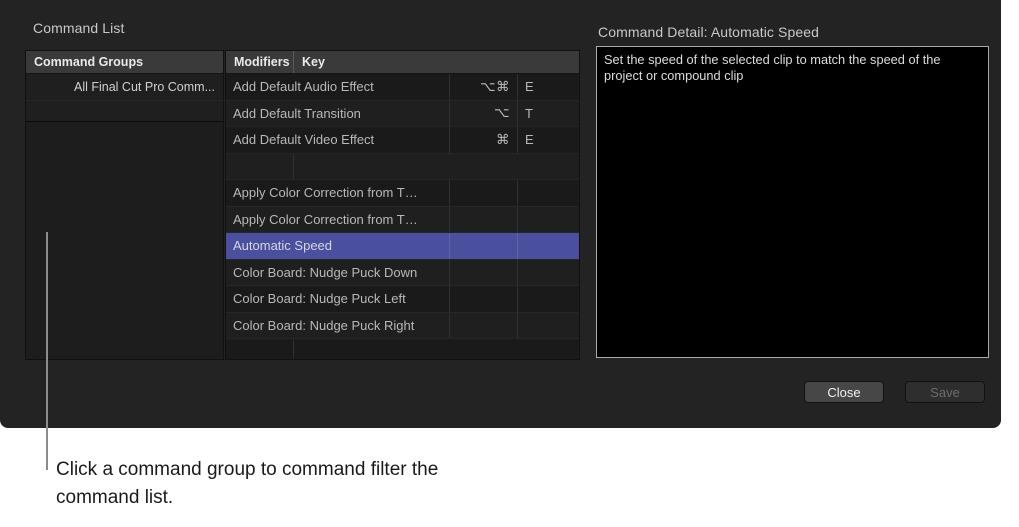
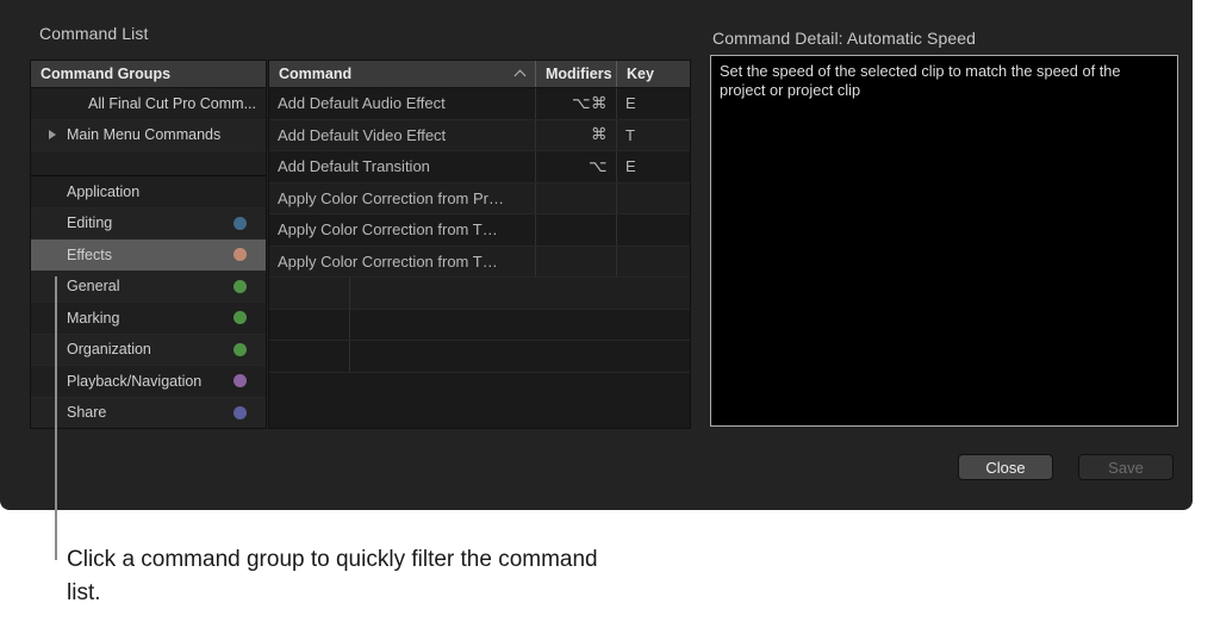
  Command List
  Command Detail: Automatic Speed
  Command Groups
  All Final Cut Pro Comm...
+ Main Menu Commands
+ Application
+ Editing
+ Effects
+ General
+ Marking
+ Organization
+ Playback/Navigation
+ Share
+ Command
  Modifiers
  Key
  Add Default Audio Effect
  ⌥⌘
  E
- Add Default Transition
+ Add Default Video Effect
- ⌥
+ ⌘
  T
- Add Default Video Effect
+ Add Default Transition
- ⌘
+ ⌥
  E
+ Apply Color Correction from Pr…
  Apply Color Correction from T…
  Apply Color Correction from T…
- Automatic Speed
- Color Board: Nudge Puck Down
- Color Board: Nudge Puck Left
- Color Board: Nudge Puck Right
- Set the speed of the selected clip to match the speed of the project or compound clip
+ Set the speed of the selected clip to match the speed of the project or project clip
  Close
  Save
- Click a command group to command filter the command list.
+ Click a command group to quickly filter the command list.
